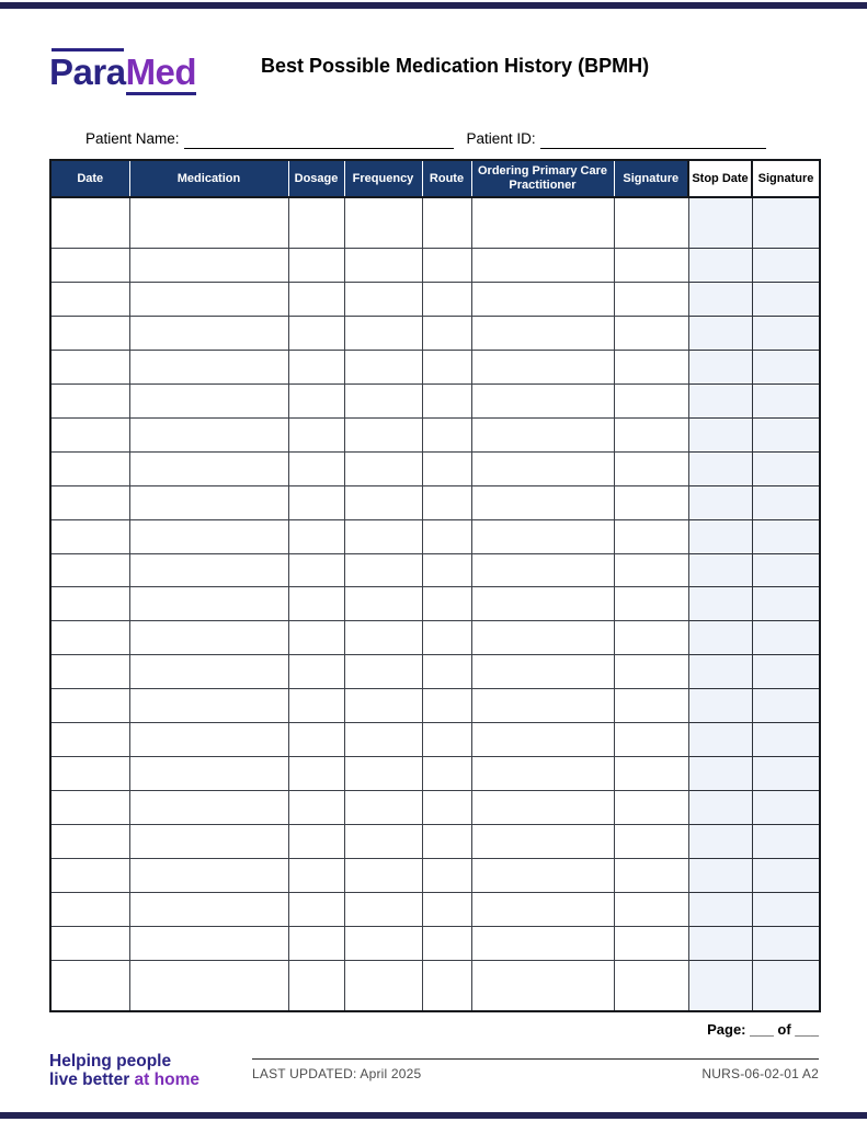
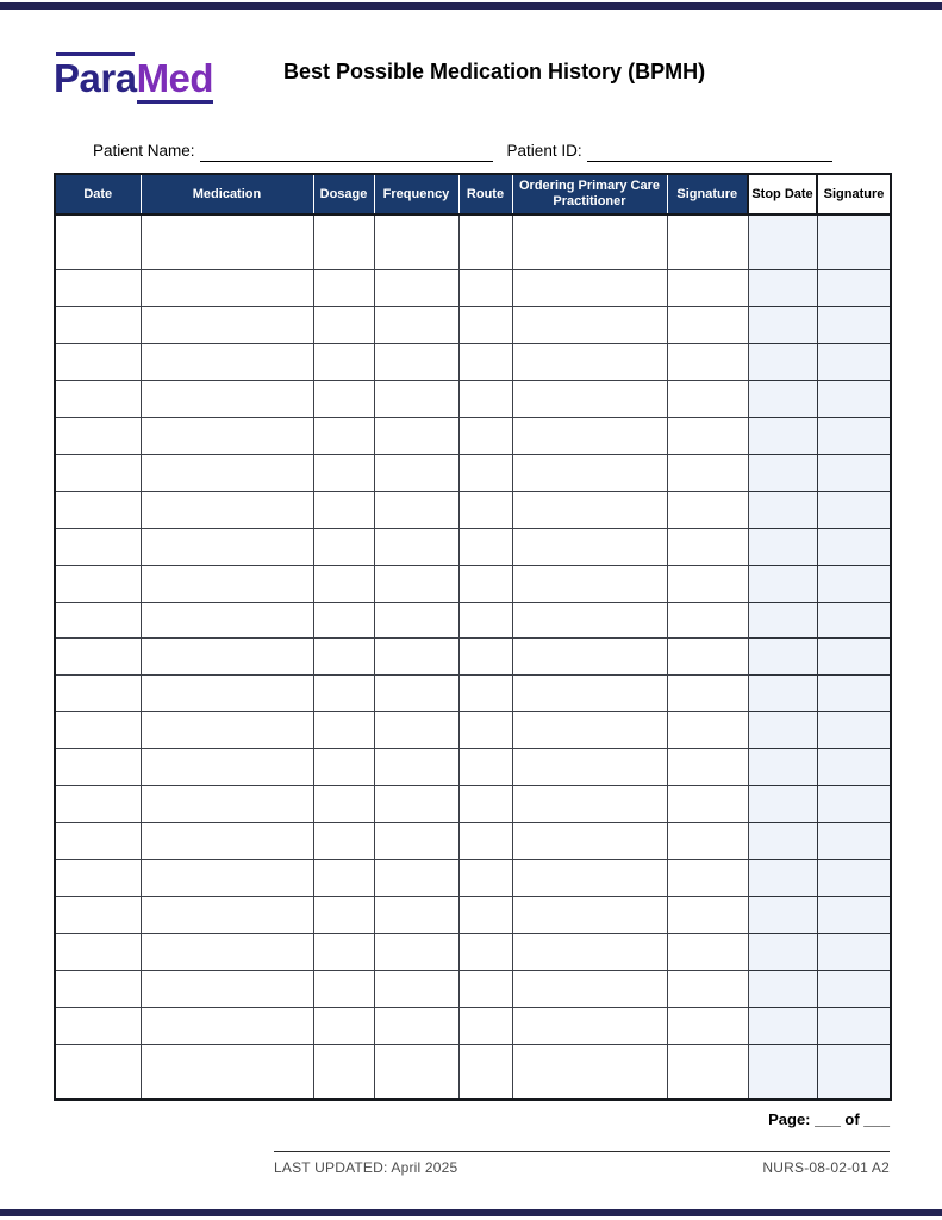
  ParaMed
  Best Possible Medication History (BPMH)
  Patient Name:
  Patient ID:
  Date	Medication	Dosage	Frequency	Route	Ordering Primary Care Practitioner	Signature	Stop Date	Signature
  Page: ___ of ___
- Helping people
- live better at home
  LAST UPDATED: April 2025
- NURS-06-02-01 A2
+ NURS-08-02-01 A2
